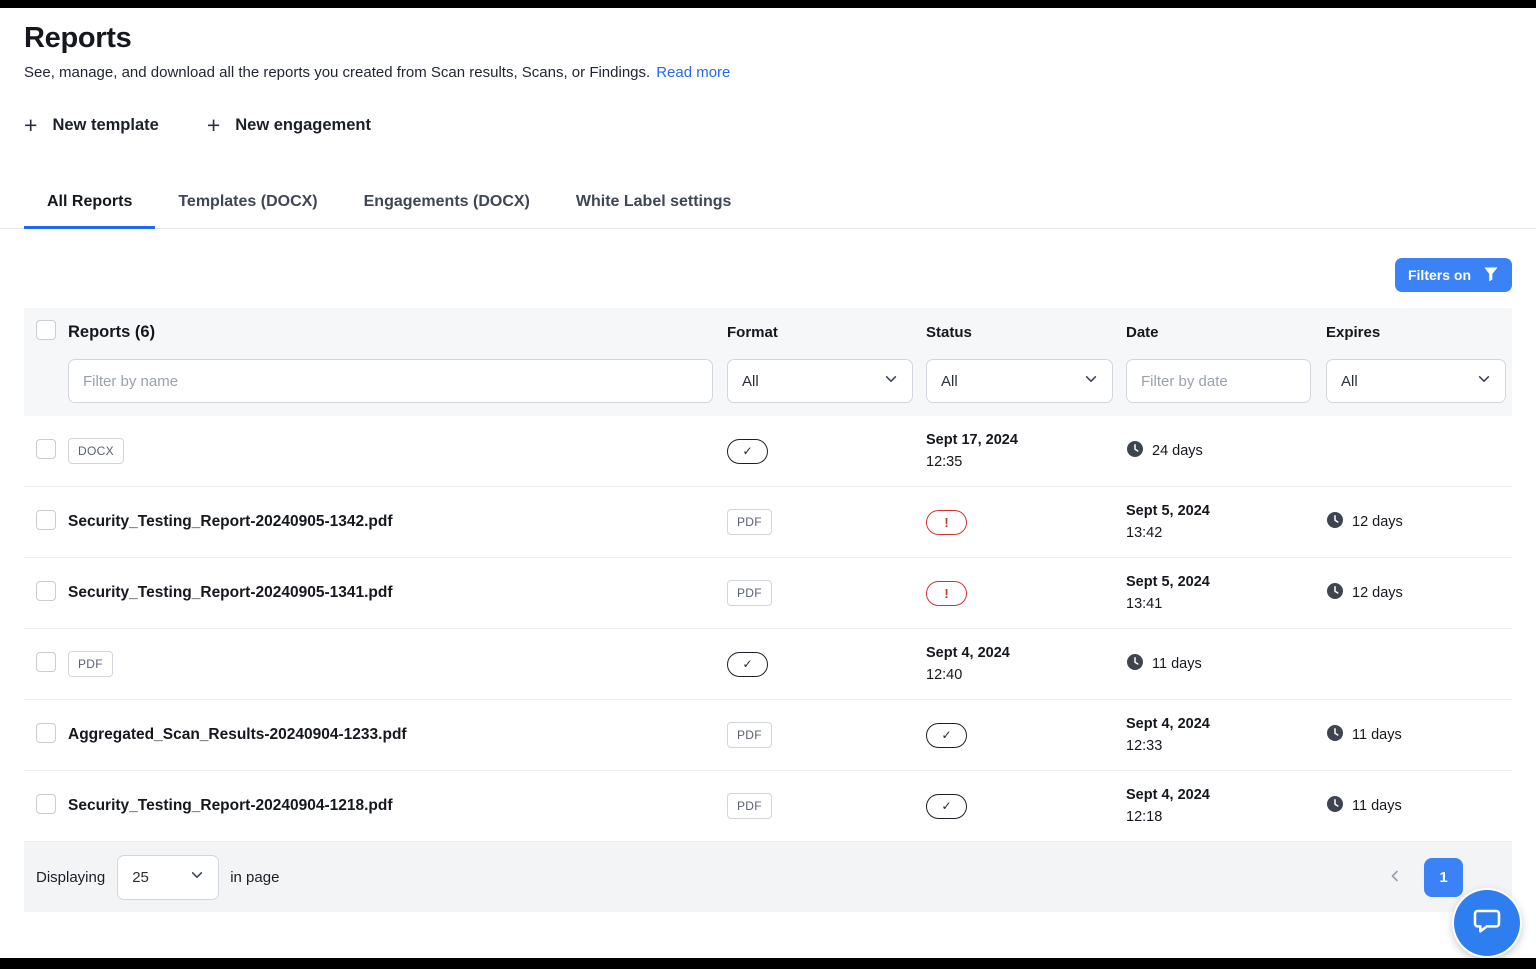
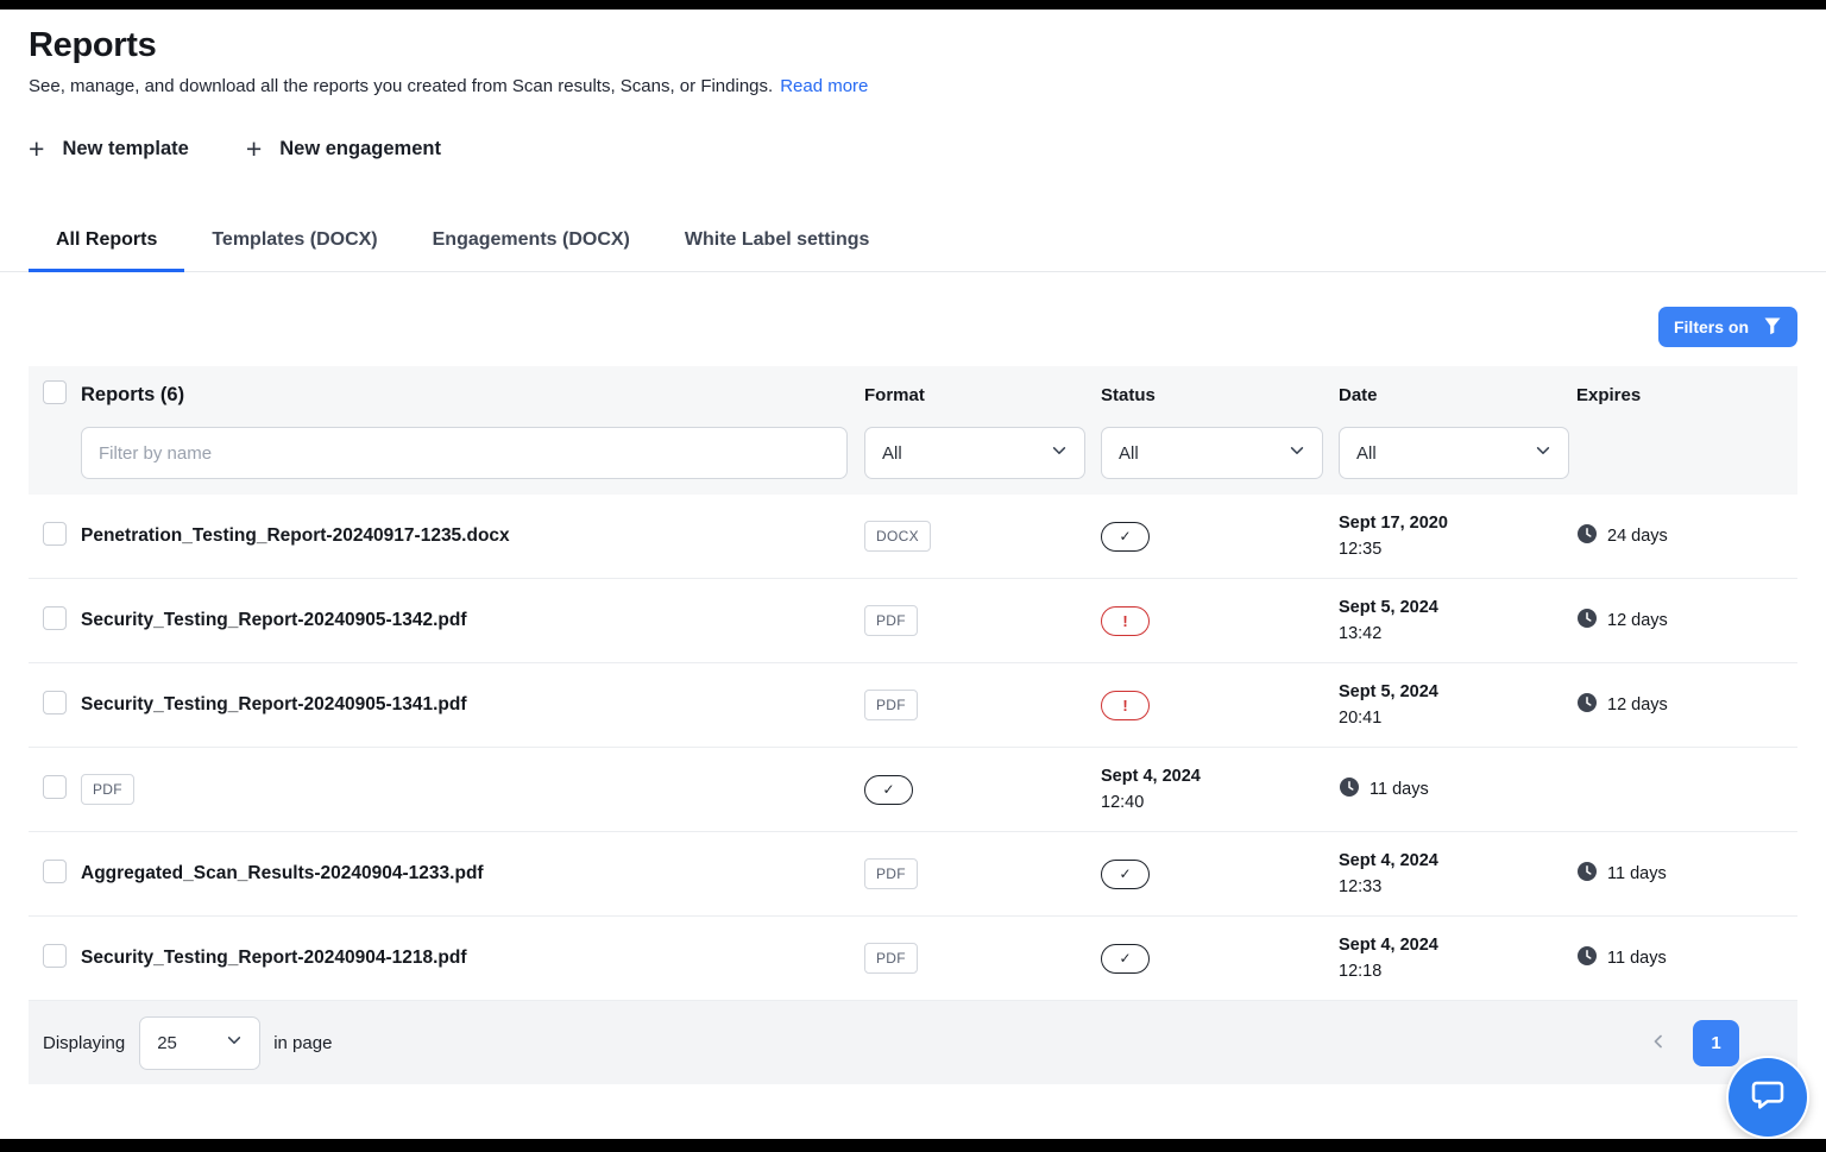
  Reports
  See, manage, and download all the reports you created from Scan results, Scans, or Findings. Read more
  +
  New template
  +
  New engagement
  All Reports
  Templates (DOCX)
  Engagements (DOCX)
  White Label settings
  Filters on
  Reports (6)
  Format
  Status
  Date
  Expires
  Filter by name
  All
  All
- Filter by date
  All
+ Penetration_Testing_Report-20240917-1235.docx
  DOCX
  ✓
- Sept 17, 2024
+ Sept 17, 2020
  12:35
  24 days
  Security_Testing_Report-20240905-1342.pdf
  PDF
  !
  Sept 5, 2024
  13:42
  12 days
  Security_Testing_Report-20240905-1341.pdf
  PDF
  !
  Sept 5, 2024
- 13:41
+ 20:41
  12 days
  PDF
  ✓
  Sept 4, 2024
  12:40
  11 days
  Aggregated_Scan_Results-20240904-1233.pdf
  PDF
  ✓
  Sept 4, 2024
  12:33
  11 days
  Security_Testing_Report-20240904-1218.pdf
  PDF
  ✓
  Sept 4, 2024
  12:18
  11 days
  Displaying
  25
  in page
  1
